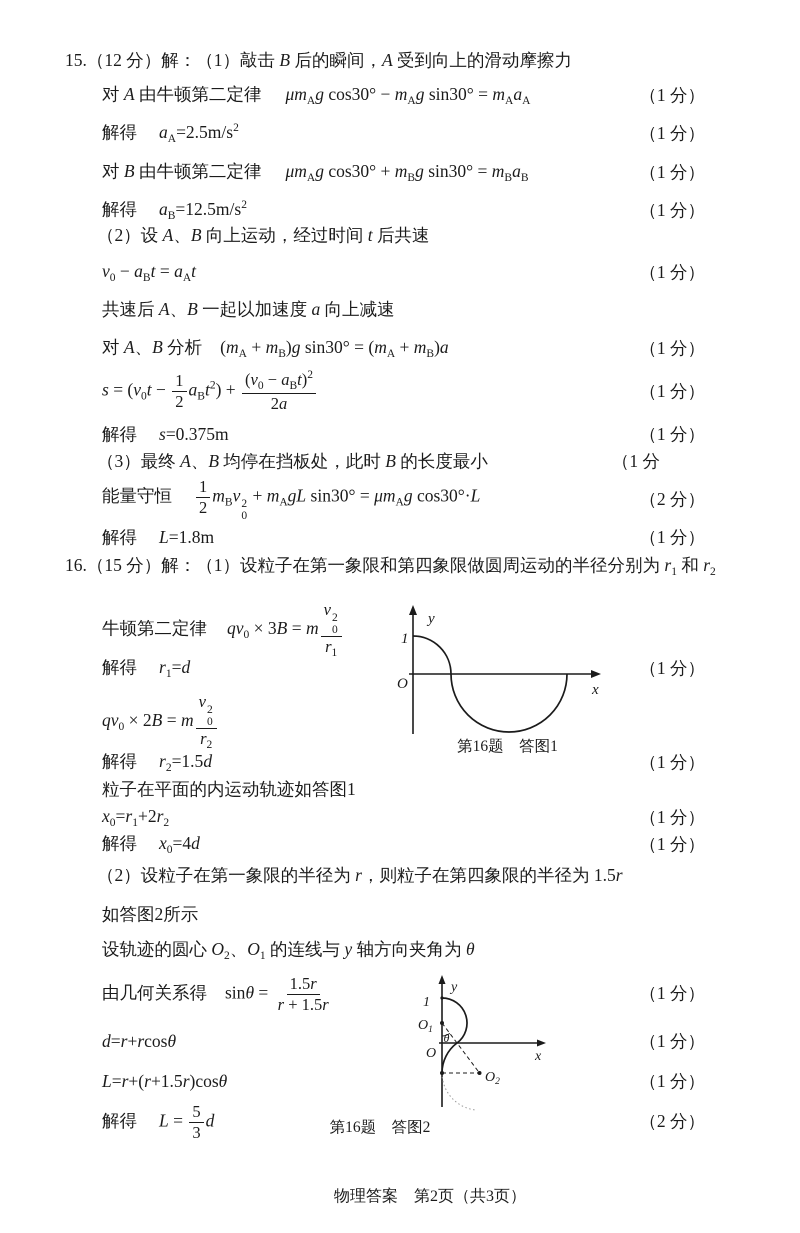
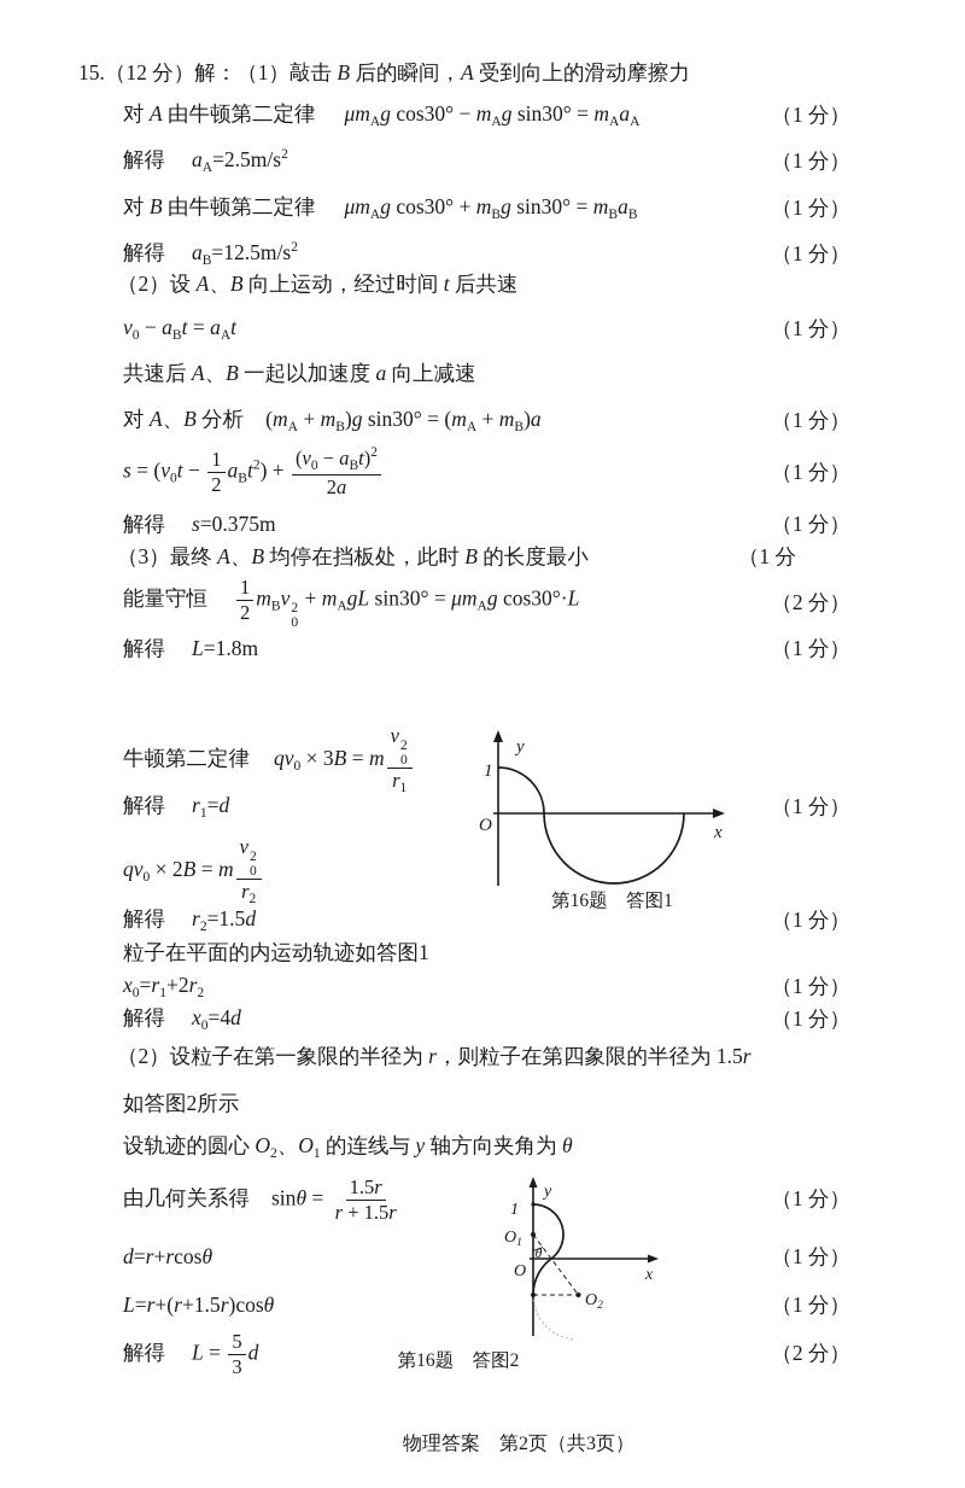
  15.（12 分）解：（1）敲击 B 后的瞬间，A 受到向上的滑动摩擦力
  对 A 由牛顿第二定律 μmAg cos30° − mAg sin30° = mAaA
  （1 分）
  解得 aA=2.5m/s2
  （1 分）
  对 B 由牛顿第二定律 μmAg cos30° + mBg sin30° = mBaB
  （1 分）
  解得 aB=12.5m/s2
  （1 分）
  （2）设 A、B 向上运动，经过时间 t 后共速
  v0 − aBt = aAt
  （1 分）
  共速后 A、B 一起以加速度 a 向上减速
  对 A、B 分析 (mA + mB)g sin30° = (mA + mB)a
  （1 分）
  s = (v0t −
  1
  2
  aBt2) +
  (v0 − aBt)2
  2a
  （1 分）
  解得 s=0.375m
  （1 分）
  （3）最终 A、B 均停在挡板处，此时 B 的长度最小
  （1 分
  能量守恒
  1
  2
  mBv
  2
  0
  + mAgL sin30° = μmAg cos30°·L
  （2 分）
  解得 L=1.8m
  （1 分）
- 16.（15 分）解：（1）设粒子在第一象限和第四象限做圆周运动的半径分别为 r1 和 r2
  牛顿第二定律 qv0 × 3B = m
  v
  2
  0
  r1
  解得 r1=d
  （1 分）
  qv0 × 2B = m
  v
  2
  0
  r2
  解得 r2=1.5d
  （1 分）
  粒子在平面的内运动轨迹如答图1
  x0=r1+2r2
  （1 分）
  解得 x0=4d
  （1 分）
  （2）设粒子在第一象限的半径为 r，则粒子在第四象限的半径为 1.5r
  如答图2所示
  设轨迹的圆心 O2、O1 的连线与 y 轴方向夹角为 θ
  由几何关系得 sinθ =
  1.5r
  r + 1.5r
  （1 分）
  d=r+rcosθ
  （1 分）
  L=r+(r+1.5r)cosθ
  （1 分）
  解得 L =
  5
  3
  d
  （2 分）
  y
  1
  O
  x
  第16题 答图1
  y
  1
  O1
  θ
  O
  x
  O2
  第16题 答图2
  物理答案 第2页（共3页）
